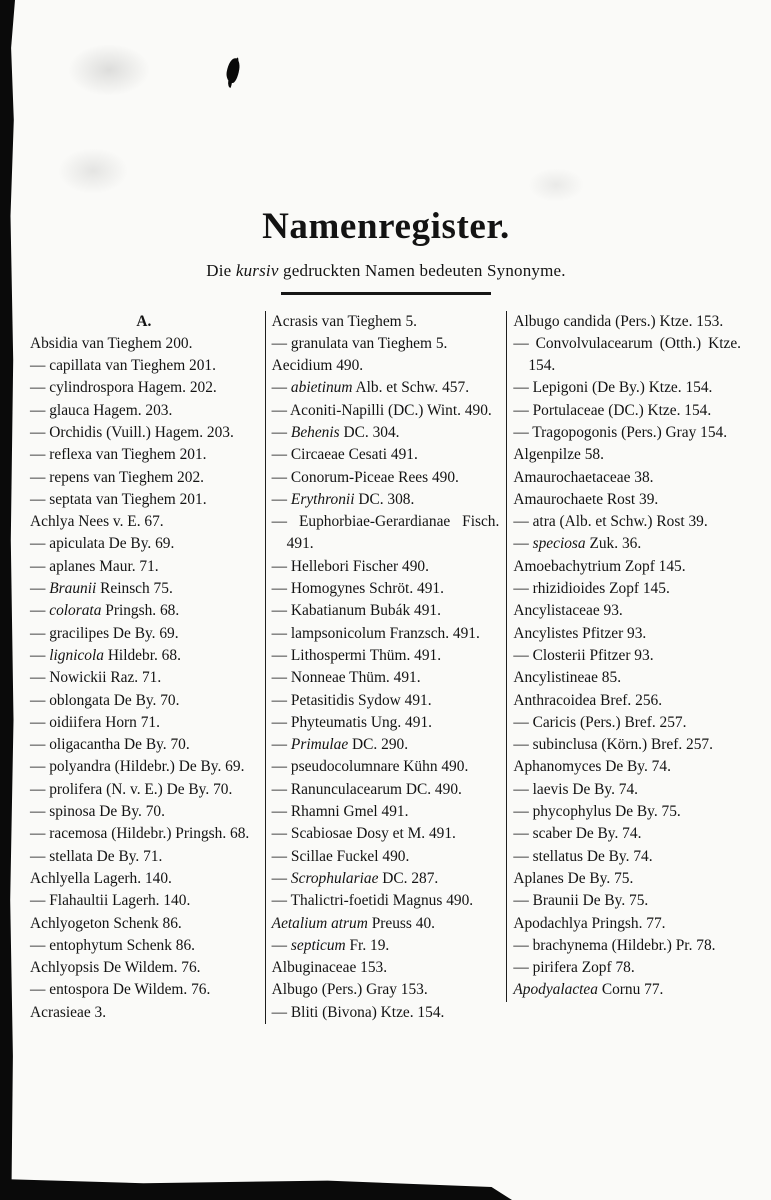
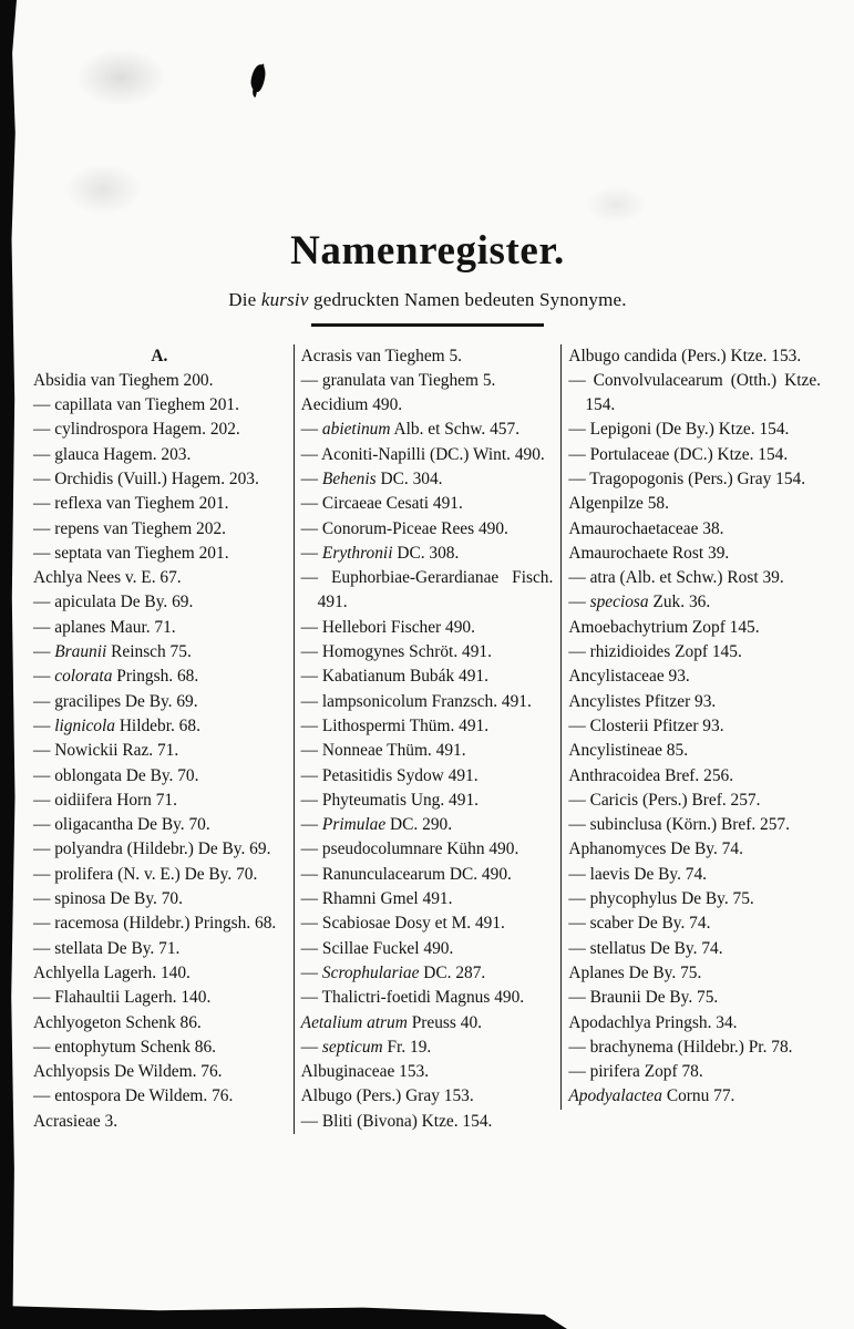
  Namenregister.
  Die kursiv gedruckten Namen bedeuten Synonyme.
  A.
  Absidia van Tieghem 200.
  — capillata van Tieghem 201.
  — cylindrospora Hagem. 202.
  — glauca Hagem. 203.
  — Orchidis (Vuill.) Hagem. 203.
  — reflexa van Tieghem 201.
  — repens van Tieghem 202.
  — septata van Tieghem 201.
  Achlya Nees v. E. 67.
  — apiculata De By. 69.
  — aplanes Maur. 71.
  — Braunii Reinsch 75.
  — colorata Pringsh. 68.
  — gracilipes De By. 69.
  — lignicola Hildebr. 68.
  — Nowickii Raz. 71.
  — oblongata De By. 70.
  — oidiifera Horn 71.
  — oligacantha De By. 70.
  — polyandra (Hildebr.) De By. 69.
  — prolifera (N. v. E.) De By. 70.
  — spinosa De By. 70.
  — racemosa (Hildebr.) Pringsh. 68.
  — stellata De By. 71.
  Achlyella Lagerh. 140.
  — Flahaultii Lagerh. 140.
  Achlyogeton Schenk 86.
  — entophytum Schenk 86.
  Achlyopsis De Wildem. 76.
  — entospora De Wildem. 76.
  Acrasieae 3.
  Acrasis van Tieghem 5.
  — granulata van Tieghem 5.
  Aecidium 490.
  — abietinum Alb. et Schw. 457.
  — Aconiti-Napilli (DC.) Wint. 490.
  — Behenis DC. 304.
  — Circaeae Cesati 491.
  — Conorum-Piceae Rees 490.
  — Erythronii DC. 308.
  — Euphorbiae-Gerardianae Fisch. 491.
  — Hellebori Fischer 490.
  — Homogynes Schröt. 491.
  — Kabatianum Bubák 491.
  — lampsonicolum Franzsch. 491.
  — Lithospermi Thüm. 491.
  — Nonneae Thüm. 491.
  — Petasitidis Sydow 491.
  — Phyteumatis Ung. 491.
  — Primulae DC. 290.
  — pseudocolumnare Kühn 490.
  — Ranunculacearum DC. 490.
  — Rhamni Gmel 491.
  — Scabiosae Dosy et M. 491.
  — Scillae Fuckel 490.
  — Scrophulariae DC. 287.
  — Thalictri-foetidi Magnus 490.
  Aetalium atrum Preuss 40.
  — septicum Fr. 19.
  Albuginaceae 153.
  Albugo (Pers.) Gray 153.
  — Bliti (Bivona) Ktze. 154.
  Albugo candida (Pers.) Ktze. 153.
  — Convolvulacearum (Otth.) Ktze. 154.
  — Lepigoni (De By.) Ktze. 154.
  — Portulaceae (DC.) Ktze. 154.
  — Tragopogonis (Pers.) Gray 154.
  Algenpilze 58.
  Amaurochaetaceae 38.
  Amaurochaete Rost 39.
  — atra (Alb. et Schw.) Rost 39.
  — speciosa Zuk. 36.
  Amoebachytrium Zopf 145.
  — rhizidioides Zopf 145.
  Ancylistaceae 93.
  Ancylistes Pfitzer 93.
  — Closterii Pfitzer 93.
  Ancylistineae 85.
  Anthracoidea Bref. 256.
  — Caricis (Pers.) Bref. 257.
  — subinclusa (Körn.) Bref. 257.
  Aphanomyces De By. 74.
  — laevis De By. 74.
  — phycophylus De By. 75.
  — scaber De By. 74.
  — stellatus De By. 74.
  Aplanes De By. 75.
  — Braunii De By. 75.
- Apodachlya Pringsh. 77.
+ Apodachlya Pringsh. 34.
  — brachynema (Hildebr.) Pr. 78.
  — pirifera Zopf 78.
  Apodyalactea Cornu 77.
